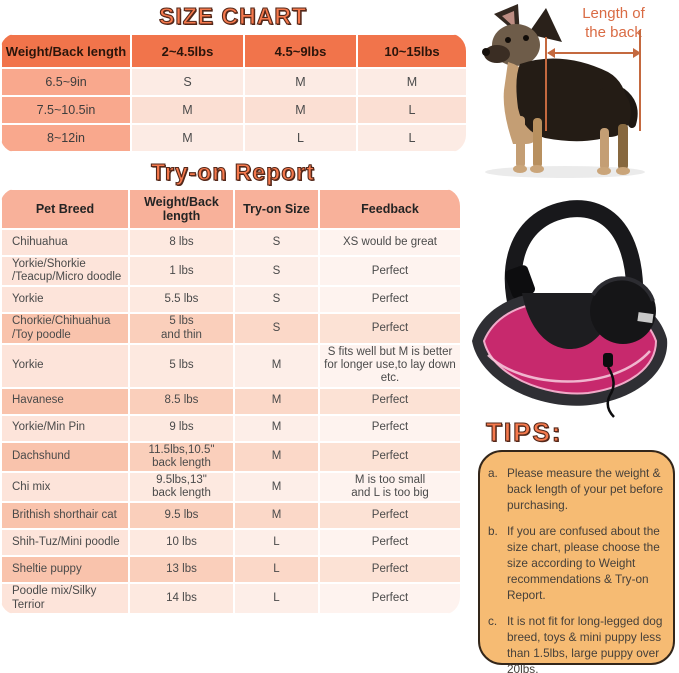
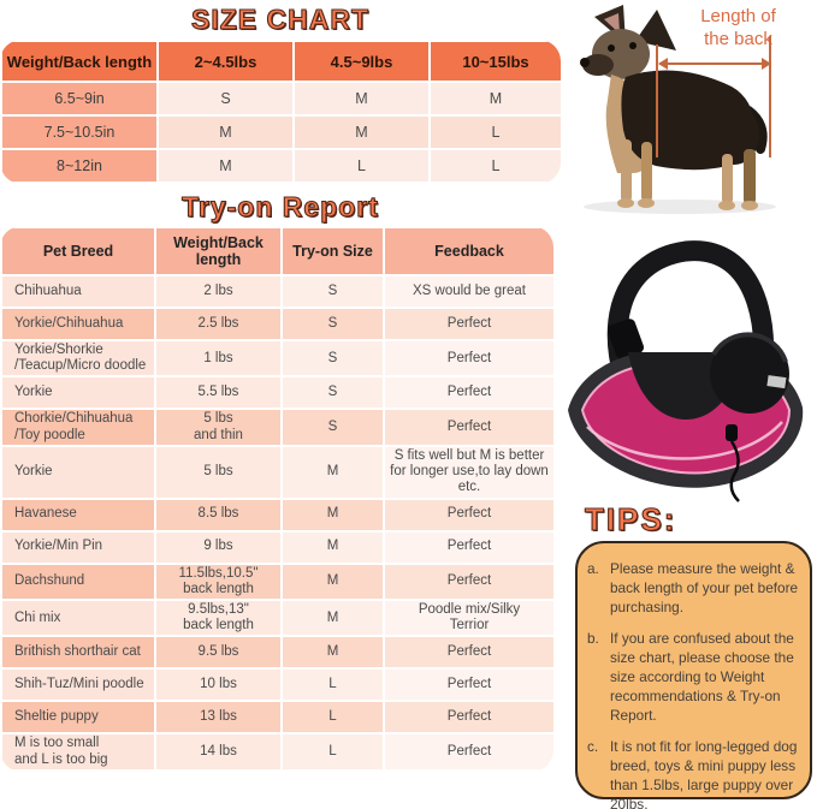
  SIZE CHART
  Weight/Back length	2~4.5lbs	4.5~9lbs	10~15lbs
  6.5~9in	S	M	M
  7.5~10.5in	M	M	L
  8~12in	M	L	L
  Try-on Report
  Pet Breed	Weight/Back length	Try-on Size	Feedback
- Chihuahua	8 lbs	S	XS would be great
+ Chihuahua	2 lbs	S	XS would be great
+ Yorkie/Chihuahua	2.5 lbs	S	Perfect
  Yorkie/Shorkie /Teacup/Micro doodle	1 lbs	S	Perfect
  Yorkie	5.5 lbs	S	Perfect
  Chorkie/Chihuahua /Toy poodle	5 lbs and thin	S	Perfect
  Yorkie	5 lbs	M	S fits well but M is better for longer use,to lay down etc.
  Havanese	8.5 lbs	M	Perfect
  Yorkie/Min Pin	9 lbs	M	Perfect
  Dachshund	11.5lbs,10.5" back length	M	Perfect
- Chi mix	9.5lbs,13" back length	M	M is too small and L is too big
+ Chi mix	9.5lbs,13" back length	M	Poodle mix/Silky Terrior
  Brithish shorthair cat	9.5 lbs	M	Perfect
  Shih-Tuz/Mini poodle	10 lbs	L	Perfect
  Sheltie puppy	13 lbs	L	Perfect
- Poodle mix/Silky Terrior	14 lbs	L	Perfect
+ M is too small and L is too big	14 lbs	L	Perfect
  Length of
  the bac
  TIPS:
  a.
  Please measure the weight & back length of your pet before purchasing.
  b.
  If you are confused about the size chart, please choose the size according to Weight recommendations & Try-on Report.
  c.
  It is not fit for long-legged dog breed, toys & mini puppy less than 1.5lbs, large puppy over 20lbs.
